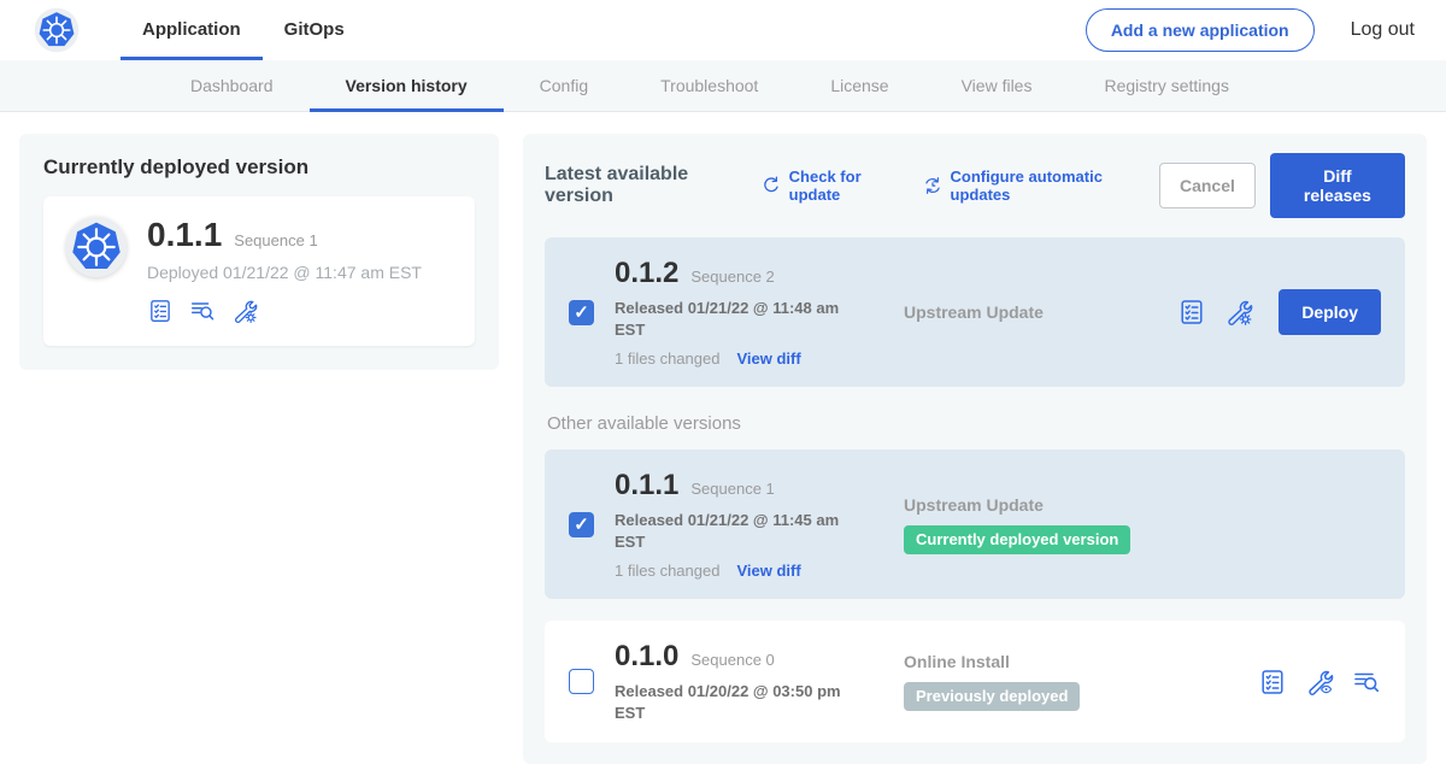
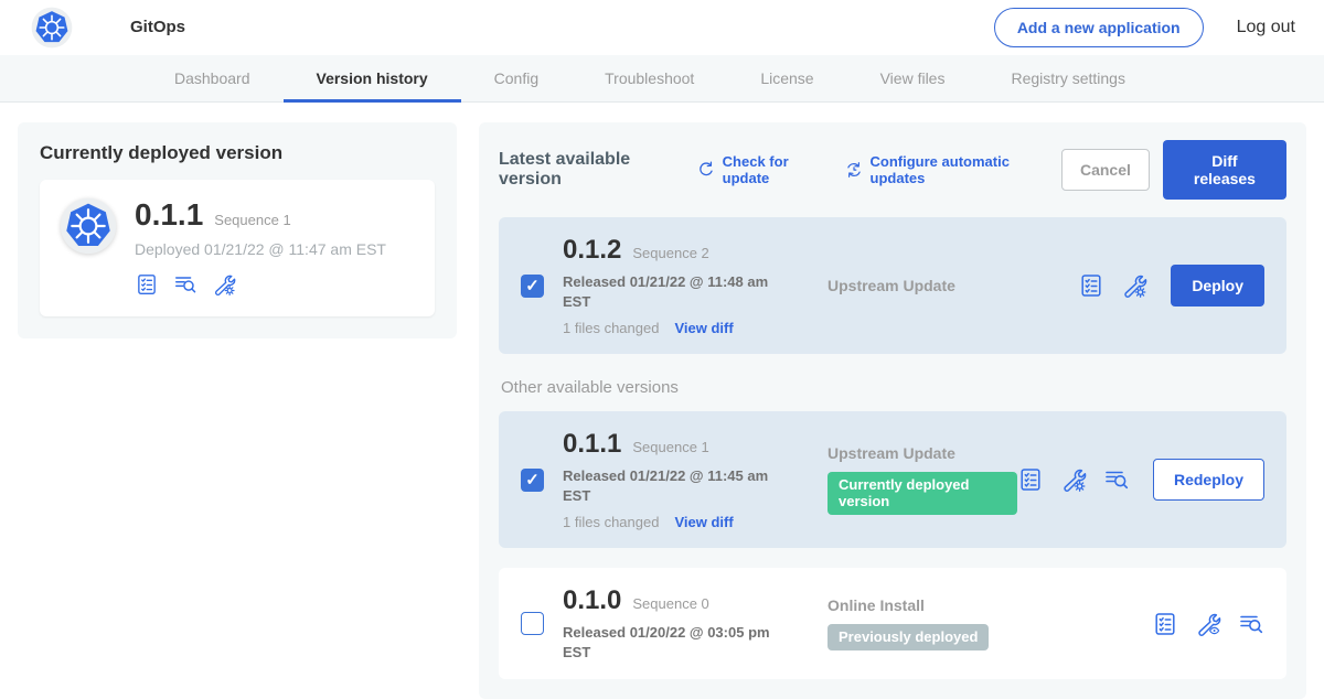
- Application
  GitOps
  Add a new application
  Log out
  Dashboard
  Version history
  Config
  Troubleshoot
  License
  View files
  Registry settings
  Currently deployed version
  0.1.1
  Sequence 1
  Deployed 01/21/22 @ 11:47 am EST
  Latest available version
  Check for update
  Configure automatic updates
  Cancel
  Diff releases
  ✓
  0.1.2
  Sequence 2
  Released 01/21/22 @ 11:48 am EST
  1 files changed
  View diff
  Upstream Update
  Deploy
  Other available versions
  ✓
  0.1.1
  Sequence 1
  Released 01/21/22 @ 11:45 am EST
  1 files changed
  View diff
  Upstream Update
  Currently deployed version
+ Redeploy
  0.1.0
  Sequence 0
- Released 01/20/22 @ 03:50 pm EST
+ Released 01/20/22 @ 03:05 pm EST
  Online Install
  Previously deployed
